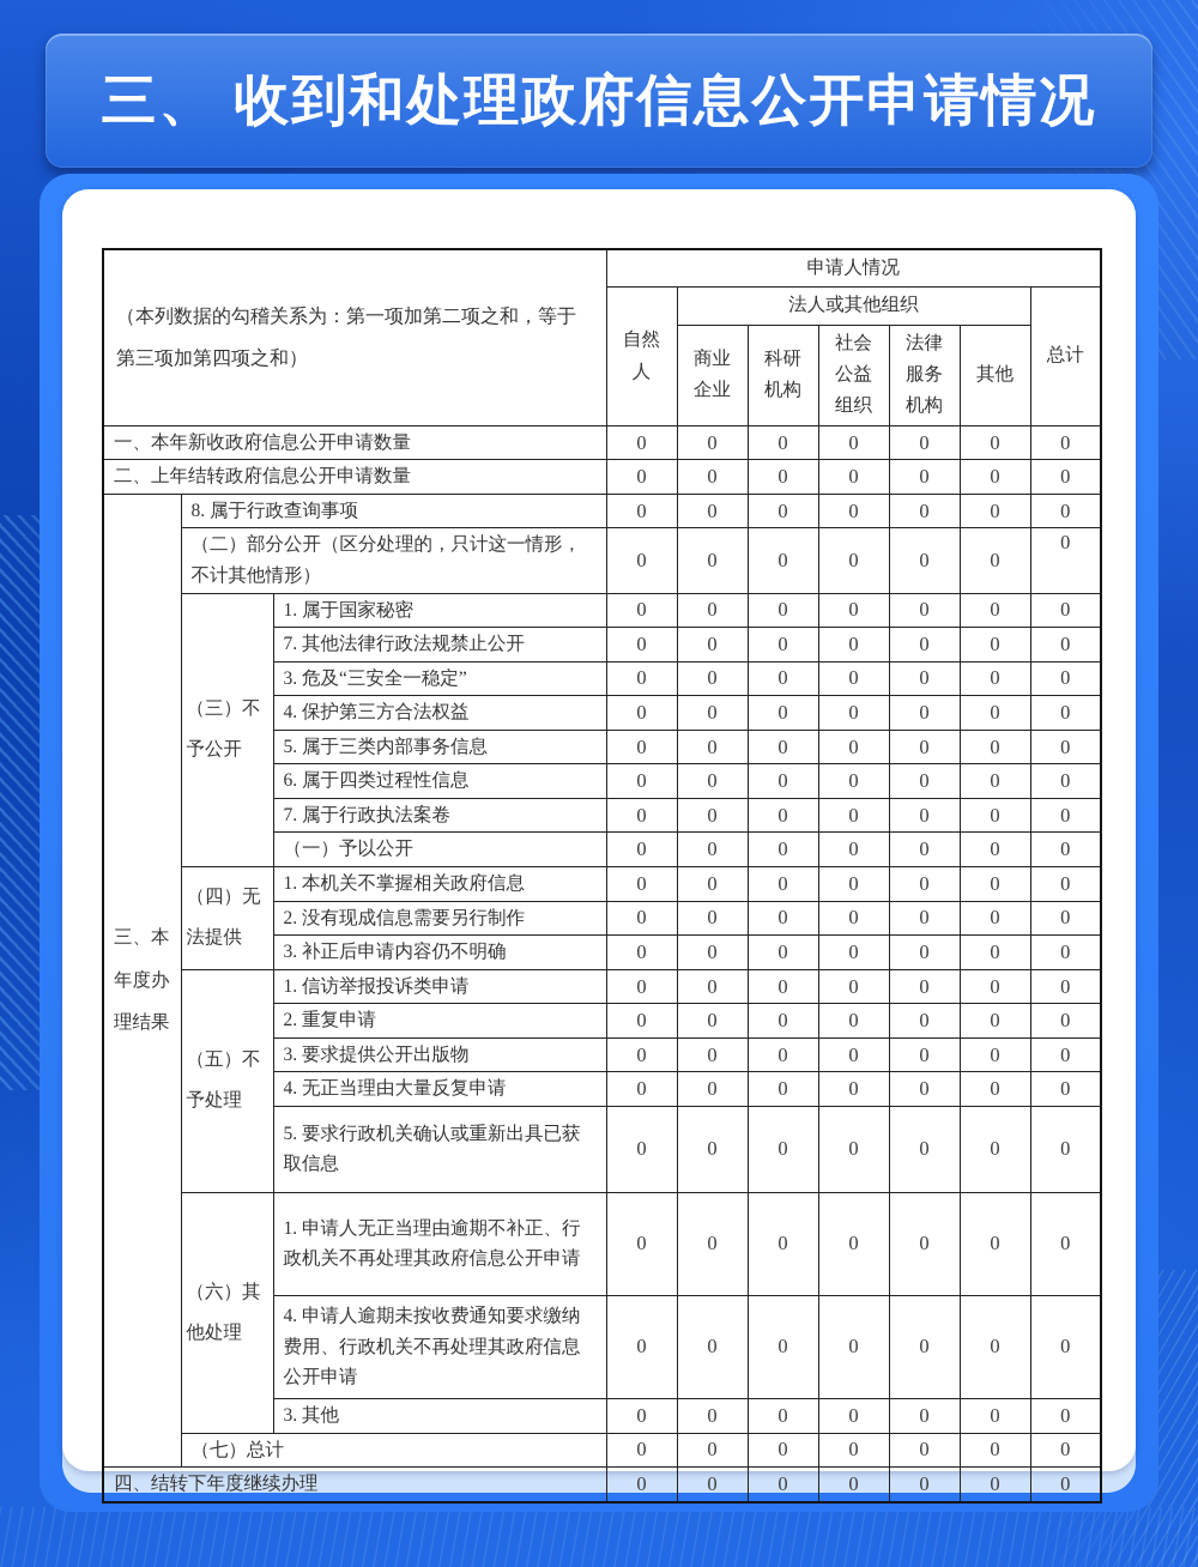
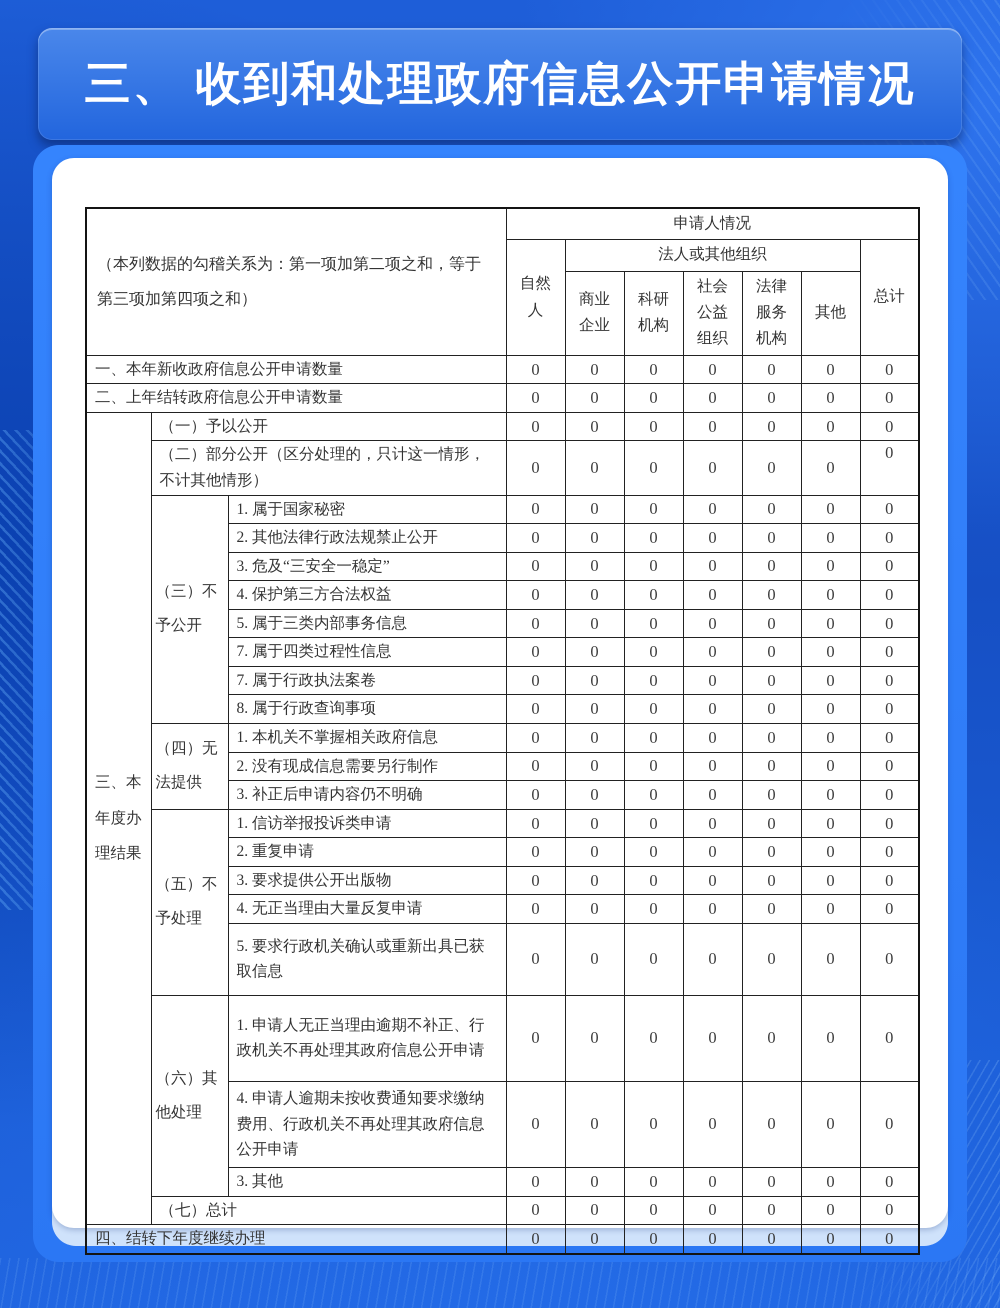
  三、 收到和处理政府信息公开申请情况
  （本列数据的勾稽关系为：第一项加第二项之和，等于第三项加第四项之和）	申请人情况
  自然人	法人或其他组织	总计
  商业企业	科研机构	社会公益组织	法律服务机构	其他
  一、本年新收政府信息公开申请数量	0	0	0	0	0	0	0
  二、上年结转政府信息公开申请数量	0	0	0	0	0	0	0
- 三、本年度办理结果	8. 属于行政查询事项	0	0	0	0	0	0	0
+ 三、本年度办理结果	（一）予以公开	0	0	0	0	0	0	0
  （二）部分公开（区分处理的，只计这一情形，不计其他情形）	0	0	0	0	0	0	0
  （三）不予公开	1. 属于国家秘密	0	0	0	0	0	0	0
- 7. 其他法律行政法规禁止公开	0	0	0	0	0	0	0
+ 2. 其他法律行政法规禁止公开	0	0	0	0	0	0	0
  3. 危及“三安全一稳定”	0	0	0	0	0	0	0
  4. 保护第三方合法权益	0	0	0	0	0	0	0
  5. 属于三类内部事务信息	0	0	0	0	0	0	0
- 6. 属于四类过程性信息	0	0	0	0	0	0	0
+ 7. 属于四类过程性信息	0	0	0	0	0	0	0
  7. 属于行政执法案卷	0	0	0	0	0	0	0
- （一）予以公开	0	0	0	0	0	0	0
+ 8. 属于行政查询事项	0	0	0	0	0	0	0
  （四）无法提供	1. 本机关不掌握相关政府信息	0	0	0	0	0	0	0
  2. 没有现成信息需要另行制作	0	0	0	0	0	0	0
  3. 补正后申请内容仍不明确	0	0	0	0	0	0	0
  （五）不予处理	1. 信访举报投诉类申请	0	0	0	0	0	0	0
  2. 重复申请	0	0	0	0	0	0	0
  3. 要求提供公开出版物	0	0	0	0	0	0	0
  4. 无正当理由大量反复申请	0	0	0	0	0	0	0
  5. 要求行政机关确认或重新出具已获取信息	0	0	0	0	0	0	0
  （六）其他处理	1. 申请人无正当理由逾期不补正、行政机关不再处理其政府信息公开申请	0	0	0	0	0	0	0
  4. 申请人逾期未按收费通知要求缴纳费用、行政机关不再处理其政府信息公开申请	0	0	0	0	0	0	0
  3. 其他	0	0	0	0	0	0	0
  （七）总计	0	0	0	0	0	0	0
  四、结转下年度继续办理	0	0	0	0	0	0	0
